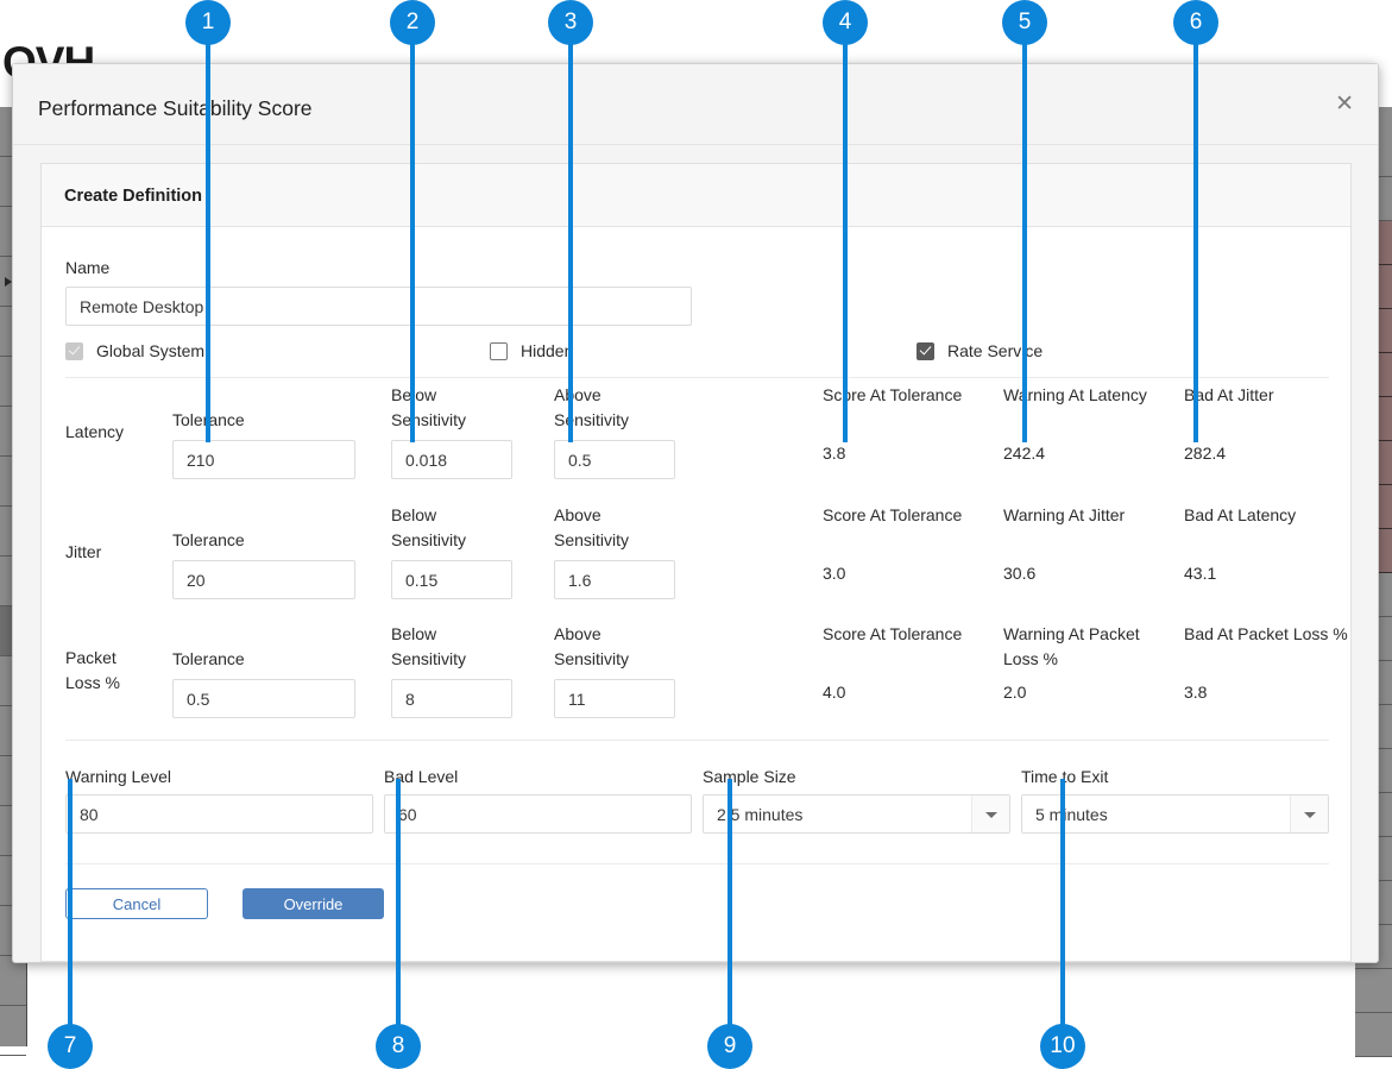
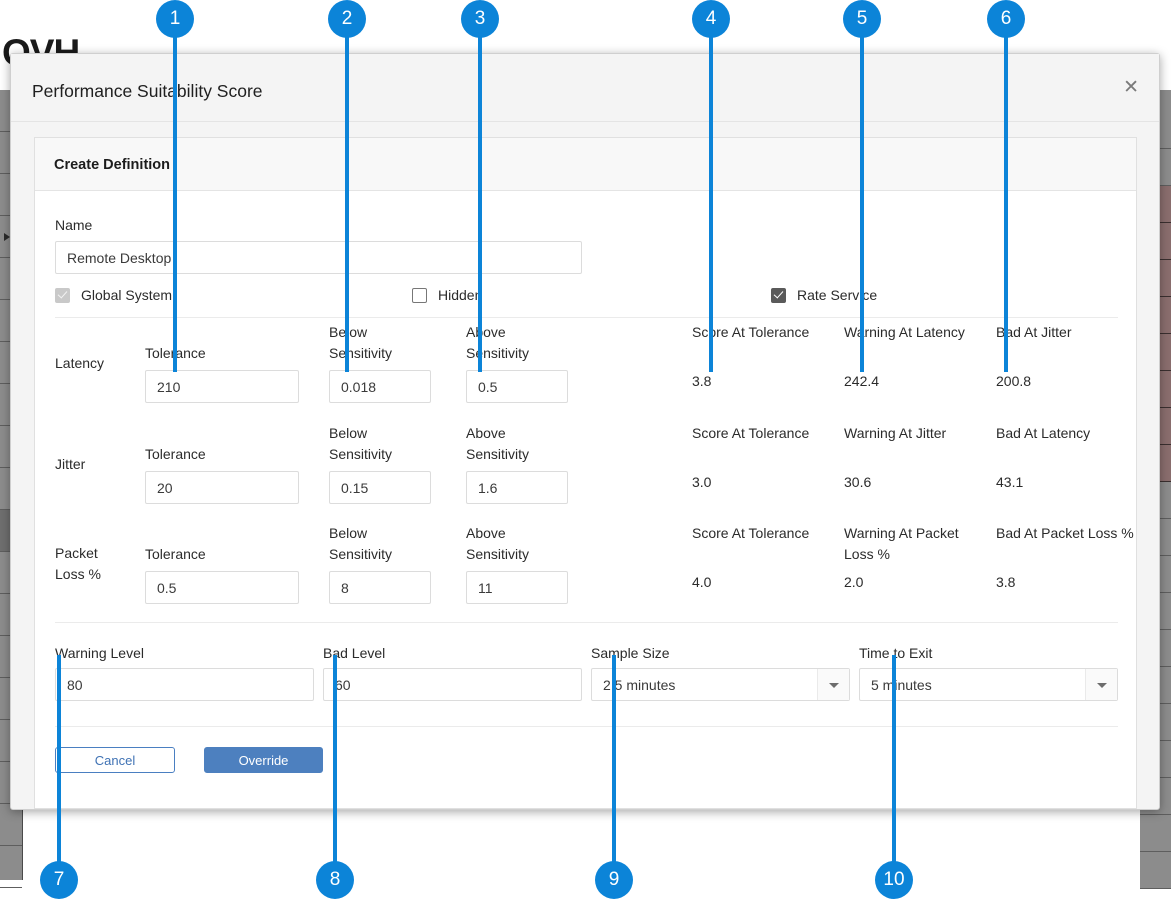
  Performance Suitbility Score
  ✕
  Create Definition
  Name
  Remote Desktop
  Global System
  Hidde
  Rate Servce
  Latency
  Toleance
  210
  Beow Sensitivity
  0.018
  Aove Snsitivity
  0.5
  Scre At Tolerance
  3.8
  Wrning At Latency
  242.4
  Bad At Jitter
- 282.4
+ 200.8
  Jitter
  Tolerance
  20
  Below Sensitivity
  0.15
  Above Sensitivity
  1.6
  Score At Tolerance
  3.0
  Warning At Jitter
  30.6
  Bad At Latency
  43.1
  Packet Loss %
  Tolerance
  0.5
  Below Sensitivity
  8
  Above Sensitivity
  11
  Score At Tolerance
  4.0
  Warning At Packet Loss %
  2.0
  Bad At Packet Loss %
  3.8
  Warning Level
  80
  Bad Level
  60
  Sample Size
  25 minutes
  Time to Exit
  5 mnutes
  Cancel
  Override
  1
  2
  3
  4
  5
  6
  7
  8
  9
  10
